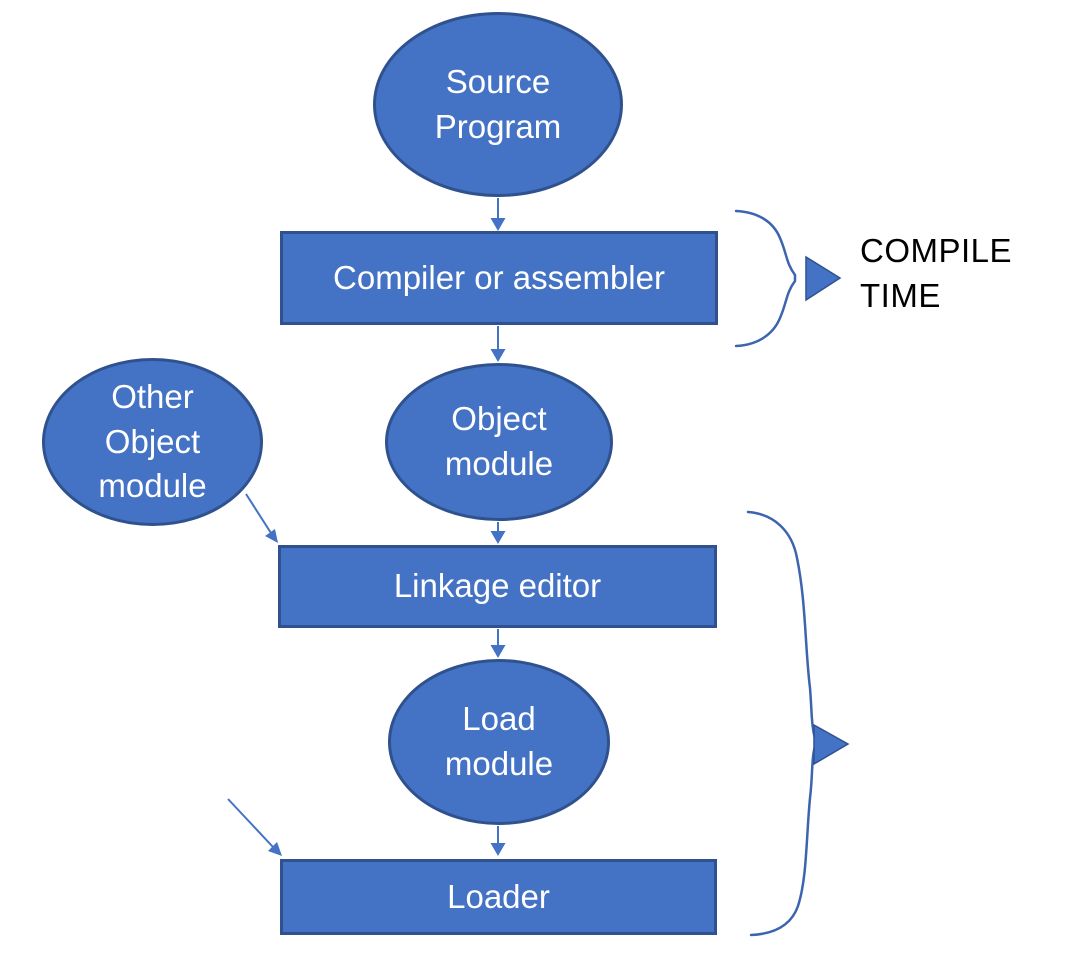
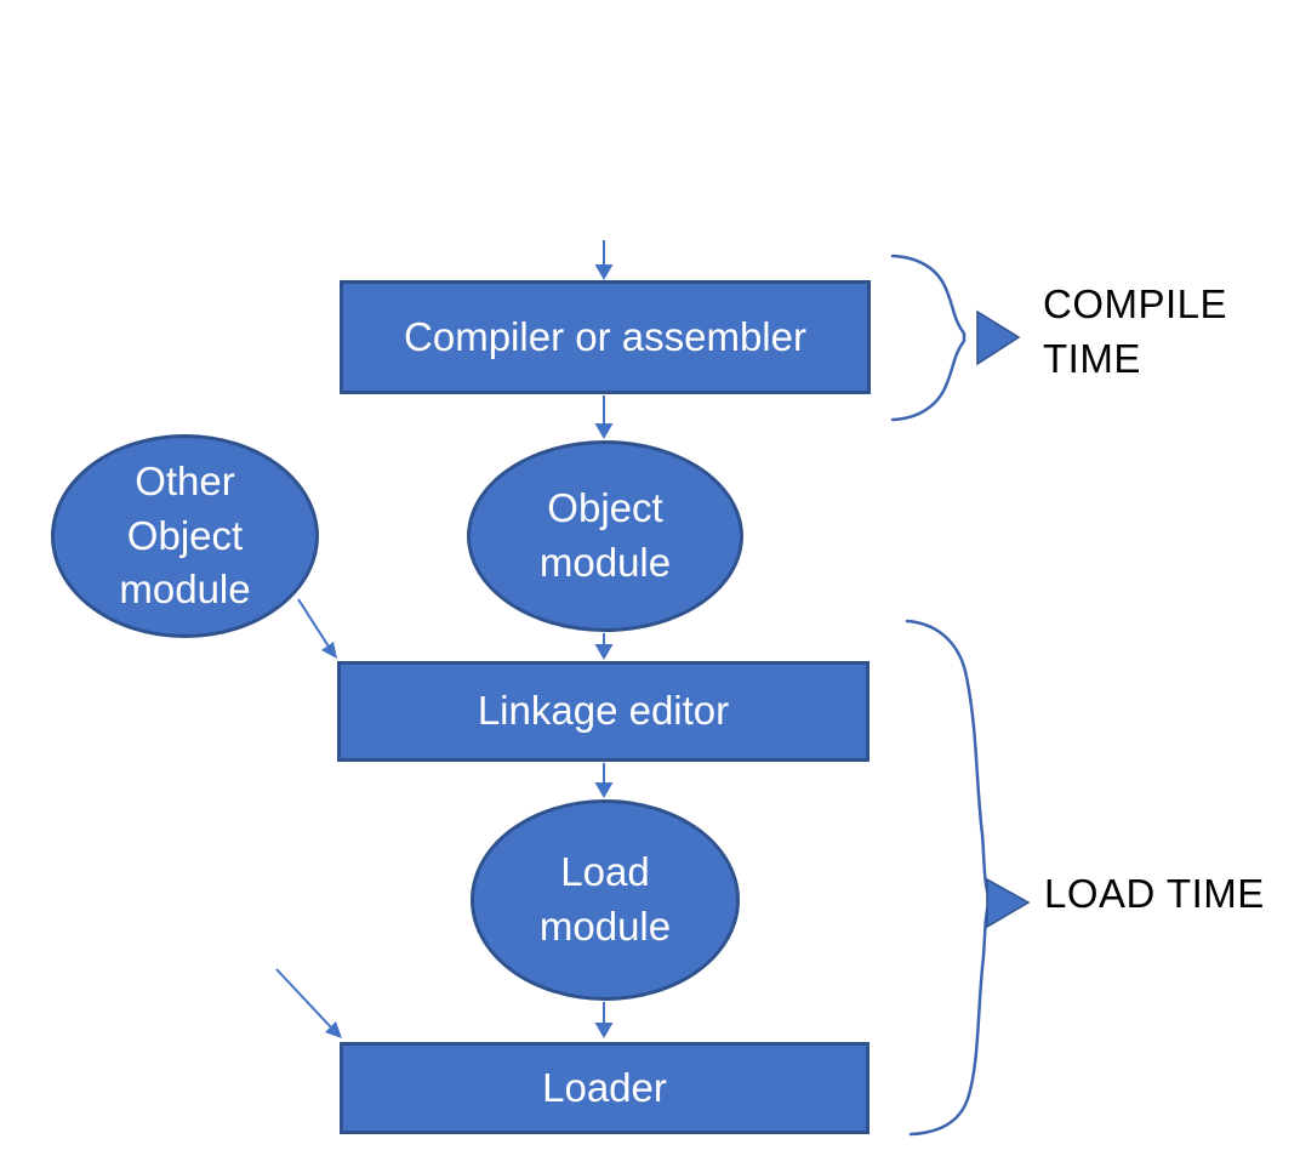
- Source
- Program
  Compiler or assembler
  Object
  module
  Other
  Object
  module
  Linkage editor
  Load
  module
  Loader
  COMPILE
  TIME
+ LOAD TIME
